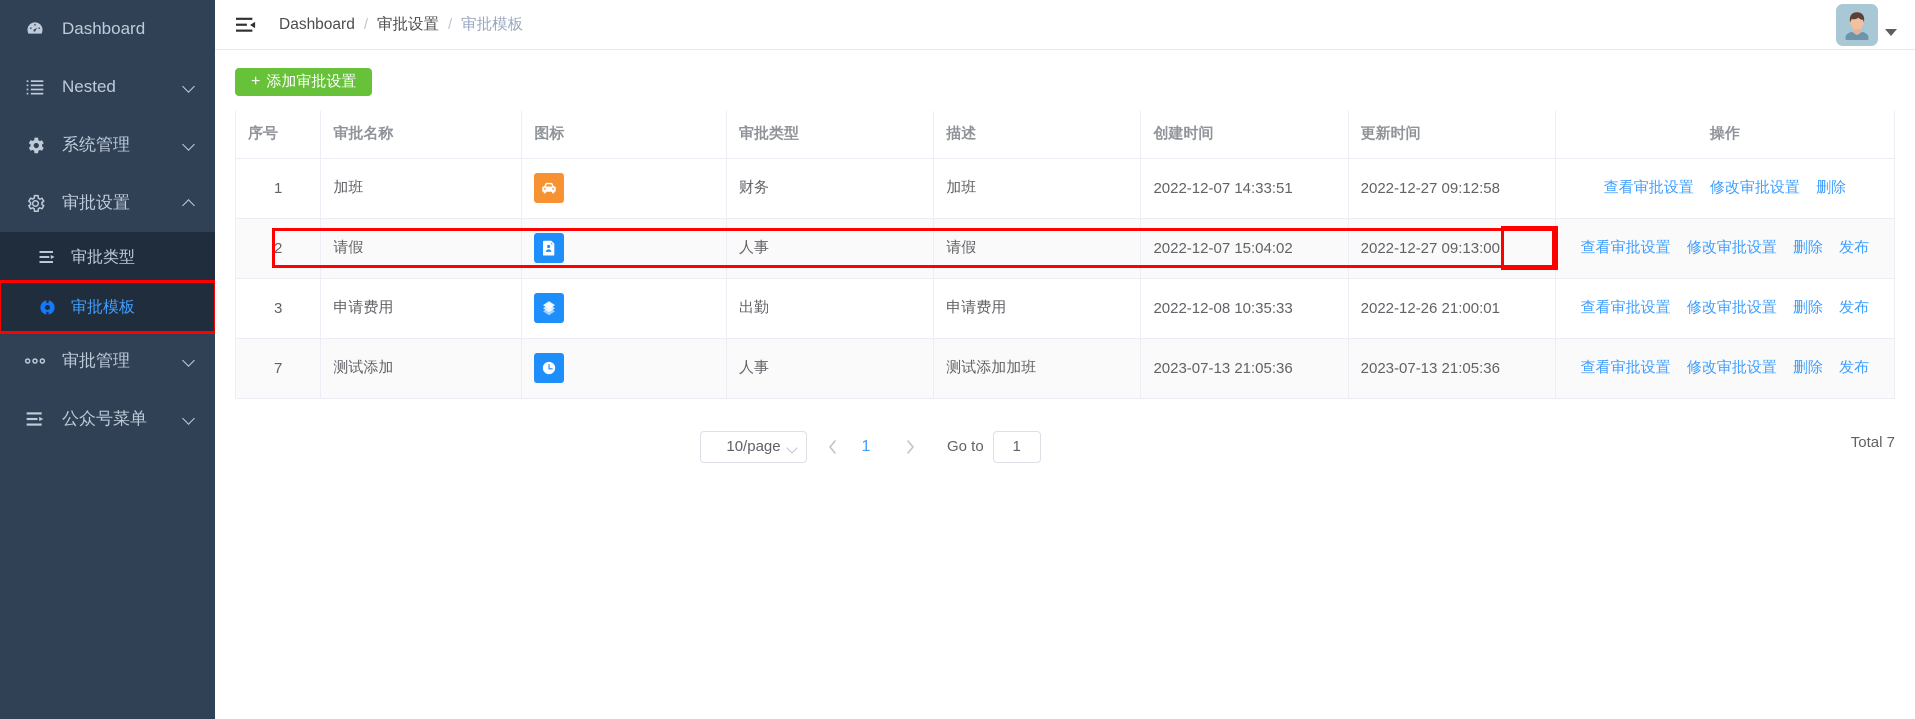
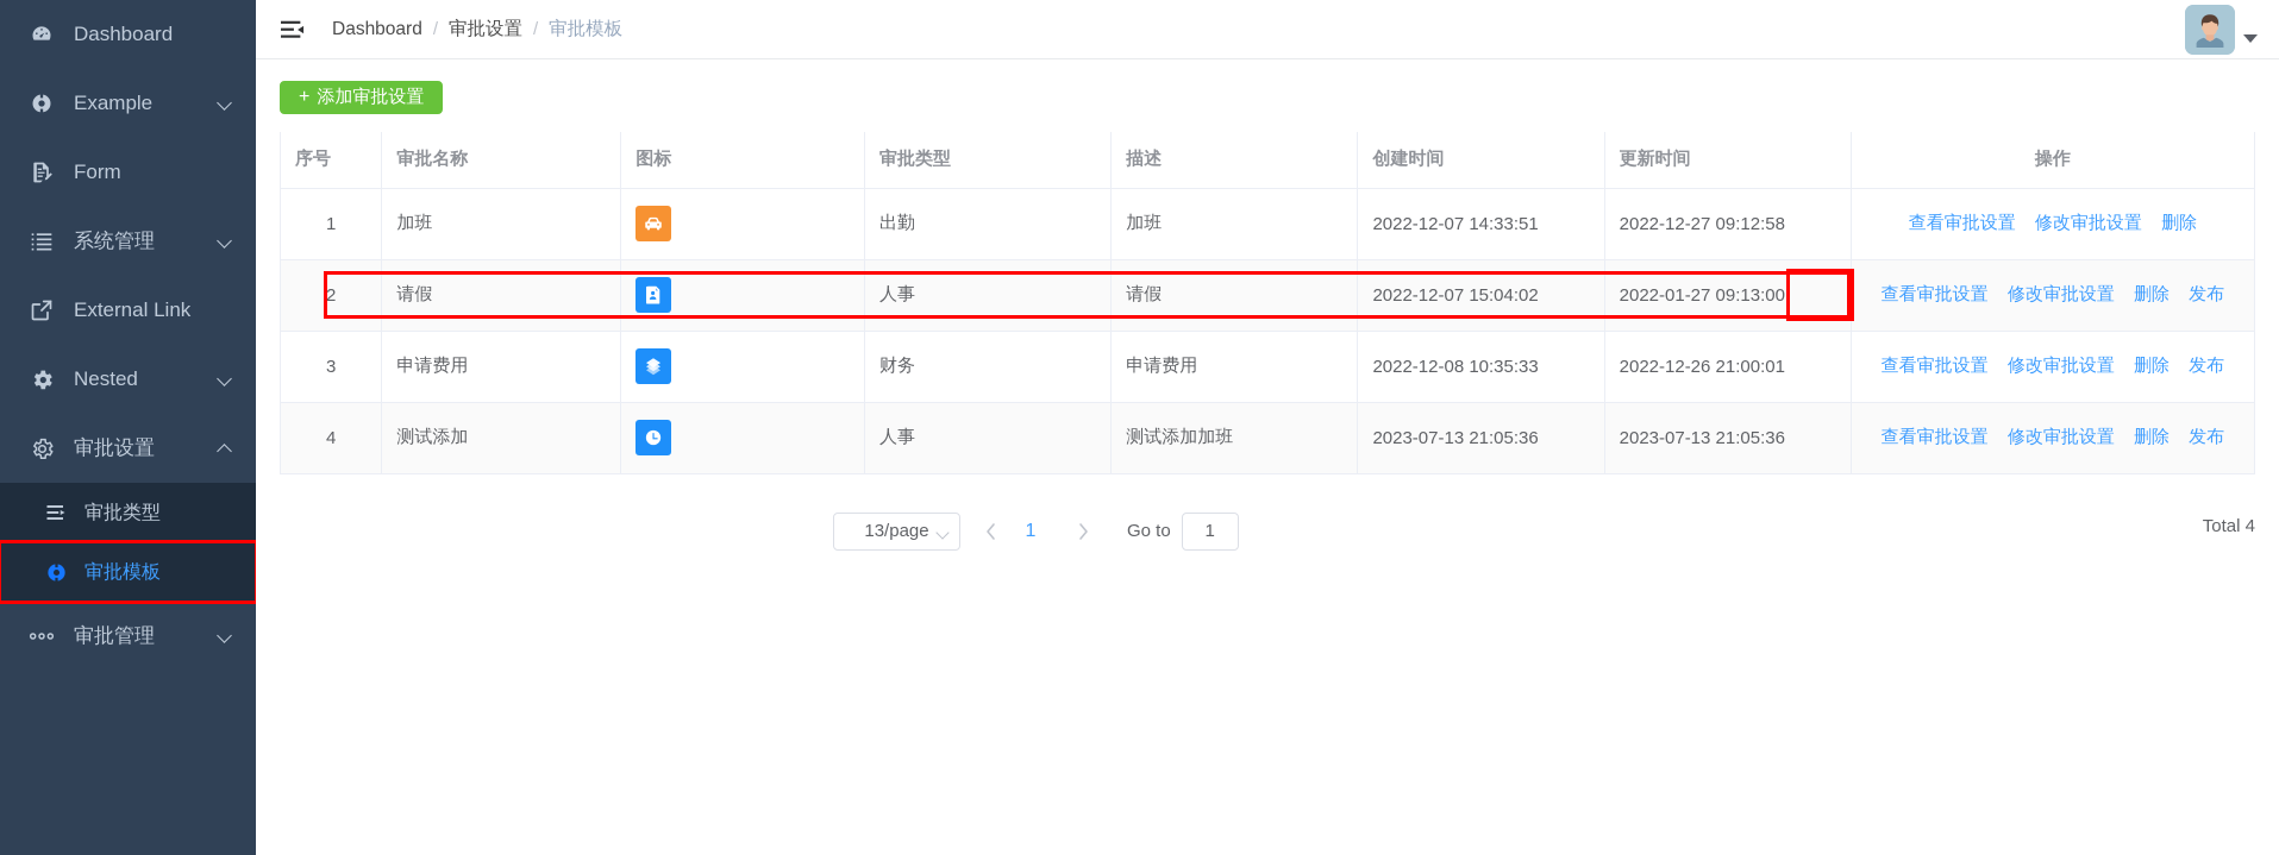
  Dashboard
+ Example
+ Form
- Nested
+ 系统管理
+ External Link
- 系统管理
+ Nested
  审批设置
  审批类型
  审批模板
  审批管理
- 公众号菜单
  Dashboard
  /
  审批设置
  /
  审批模板
  +
  添加审批设置
  序号	审批名称	图标	审批类型	描述	创建时间	更新时间	操作
- 1	加班		财务	加班	2022-12-07 14:33:51	2022-12-27 09:12:58	查看审批设置 修改审批设置 删除
+ 1	加班		出勤	加班	2022-12-07 14:33:51	2022-12-27 09:12:58	查看审批设置 修改审批设置 删除
- 2	请假		人事	请假	2022-12-07 15:04:02	2022-12-27 09:13:00	查看审批设置 修改审批设置 删除 发布
+ 2	请假		人事	请假	2022-12-07 15:04:02	2022-01-27 09:13:00	查看审批设置 修改审批设置 删除 发布
- 3	申请费用		出勤	申请费用	2022-12-08 10:35:33	2022-12-26 21:00:01	查看审批设置 修改审批设置 删除 发布
+ 3	申请费用		财务	申请费用	2022-12-08 10:35:33	2022-12-26 21:00:01	查看审批设置 修改审批设置 删除 发布
- 7	测试添加		人事	测试添加加班	2023-07-13 21:05:36	2023-07-13 21:05:36	查看审批设置 修改审批设置 删除 发布
+ 4	测试添加		人事	测试添加加班	2023-07-13 21:05:36	2023-07-13 21:05:36	查看审批设置 修改审批设置 删除 发布
- 10/page
+ 13/page
  1
  Go to
  1
- Total 7
+ Total 4
